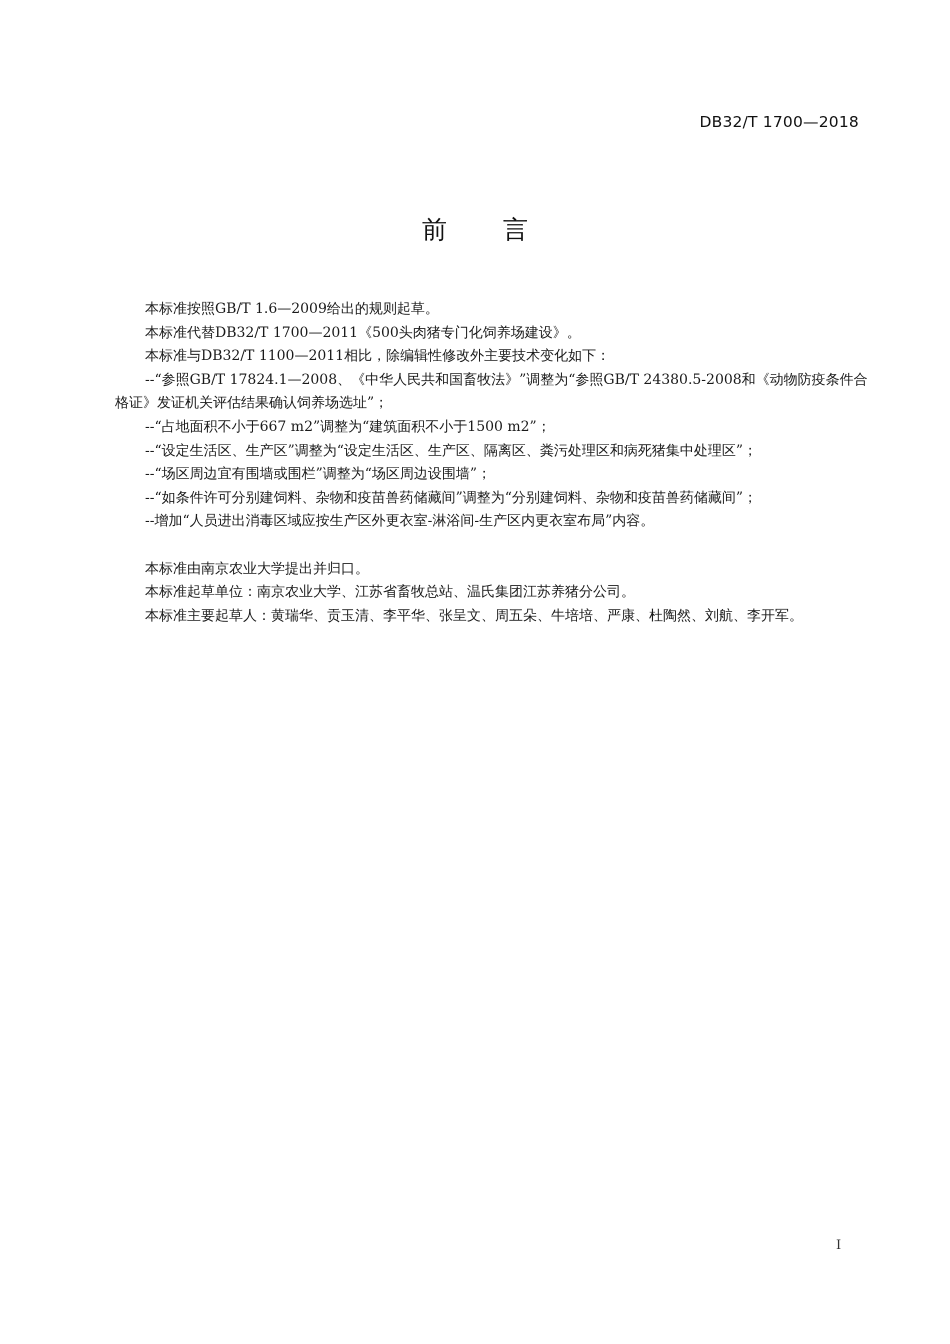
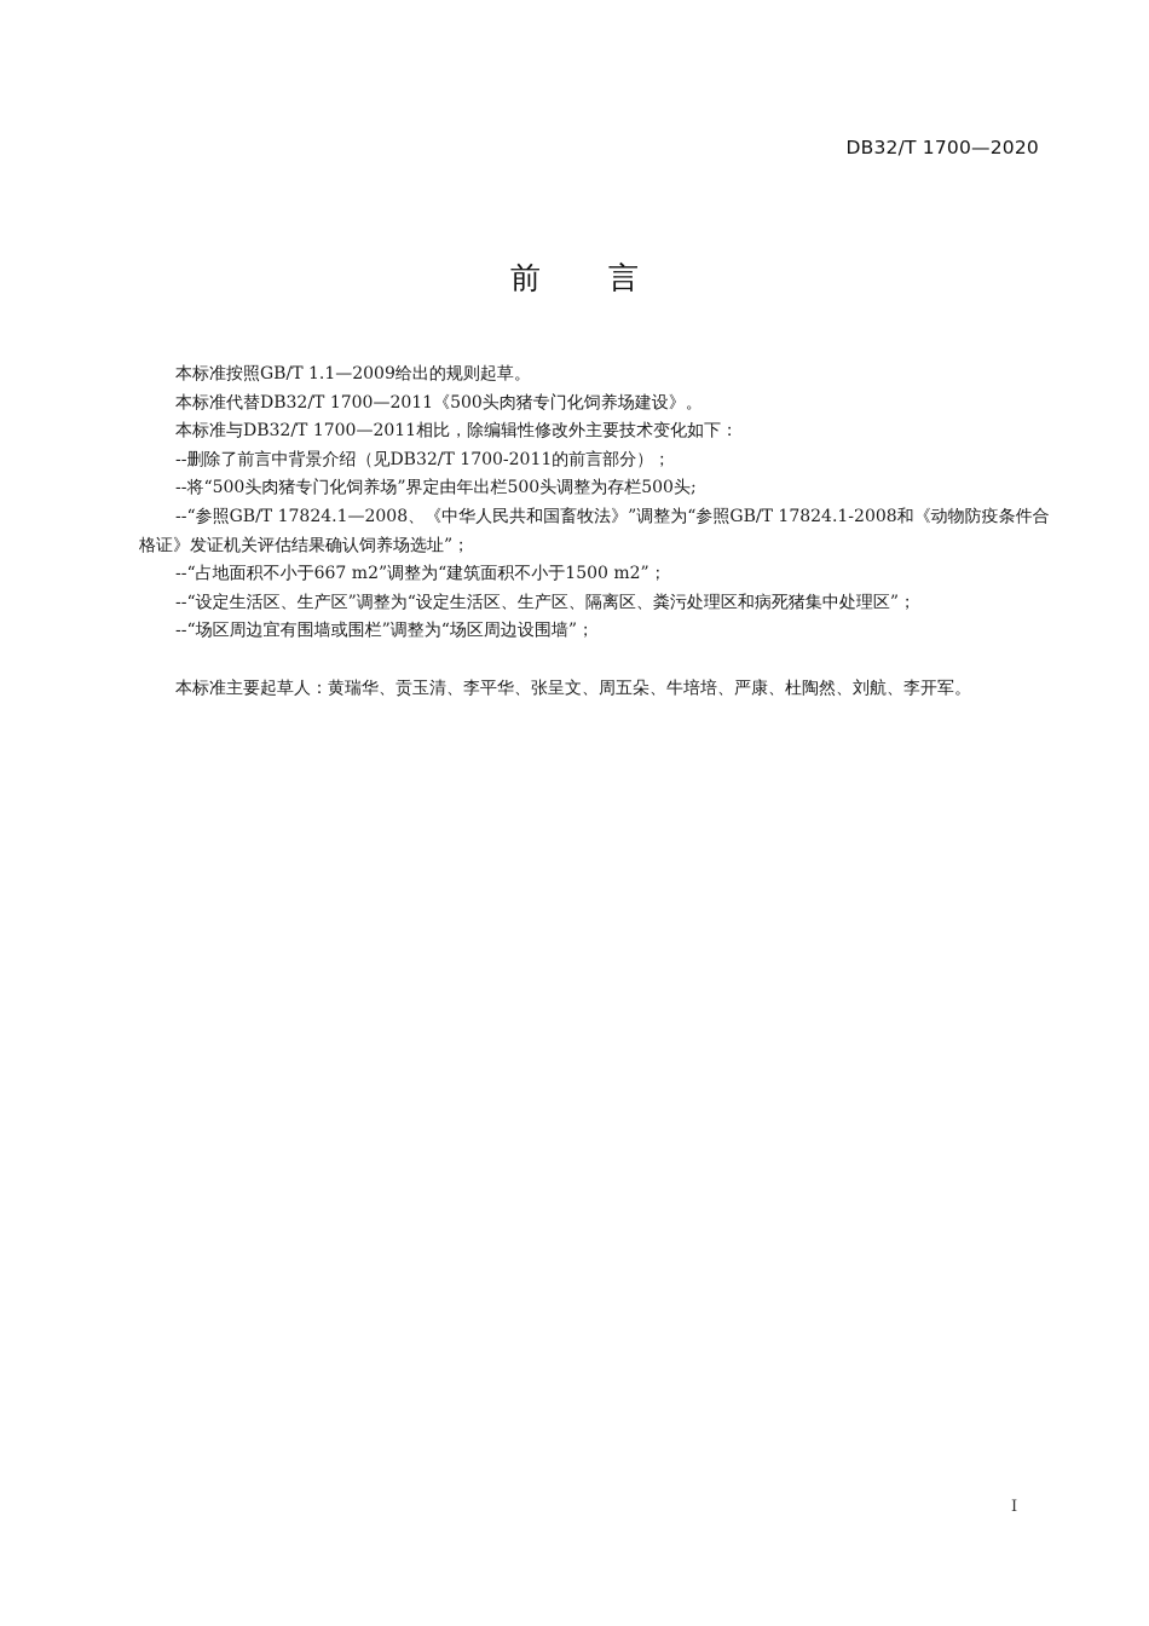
- DB32/T 1700—2018
+ DB32/T 1700—2020
  前 言
- 本标准按照GB/T 1.6—2009给出的规则起草。
+ 本标准按照GB/T 1.1—2009给出的规则起草。
  本标准代替DB32/T 1700—2011《500头肉猪专门化饲养场建设》。
- 本标准与DB32/T 1100—2011相比，除编辑性修改外主要技术变化如下：
+ 本标准与DB32/T 1700—2011相比，除编辑性修改外主要技术变化如下：
+ --删除了前言中背景介绍（见DB32/T 1700-2011的前言部分）；
+ --将“500头肉猪专门化饲养场”界定由年出栏500头调整为存栏500头;
- --“参照GB/T 17824.1—2008、《中华人民共和国畜牧法》”调整为“参照GB/T 24380.5-2008和《动物防疫条件合格证》发证机关评估结果确认饲养场选址”；
+ --“参照GB/T 17824.1—2008、《中华人民共和国畜牧法》”调整为“参照GB/T 17824.1-2008和《动物防疫条件合格证》发证机关评估结果确认饲养场选址”；
  --“占地面积不小于667 m2”调整为“建筑面积不小于1500 m2”；
  --“设定生活区、生产区”调整为“设定生活区、生产区、隔离区、粪污处理区和病死猪集中处理区”；
  --“场区周边宜有围墙或围栏”调整为“场区周边设围墙”；
- --“如条件许可分别建饲料、杂物和疫苗兽药储藏间”调整为“分别建饲料、杂物和疫苗兽药储藏间”；
- --增加“人员进出消毒区域应按生产区外更衣室-淋浴间-生产区内更衣室布局”内容。
- 本标准由南京农业大学提出并归口。
- 本标准起草单位：南京农业大学、江苏省畜牧总站、温氏集团江苏养猪分公司。
  本标准主要起草人：黄瑞华、贡玉清、李平华、张呈文、周五朵、牛培培、严康、杜陶然、刘航、李开军。
  I
